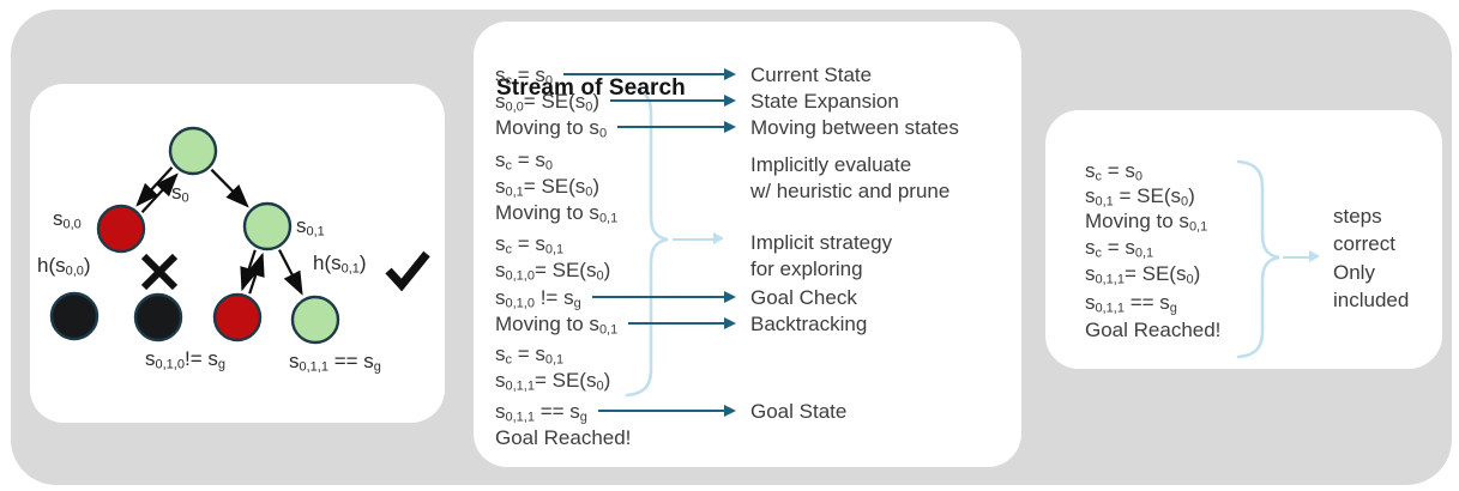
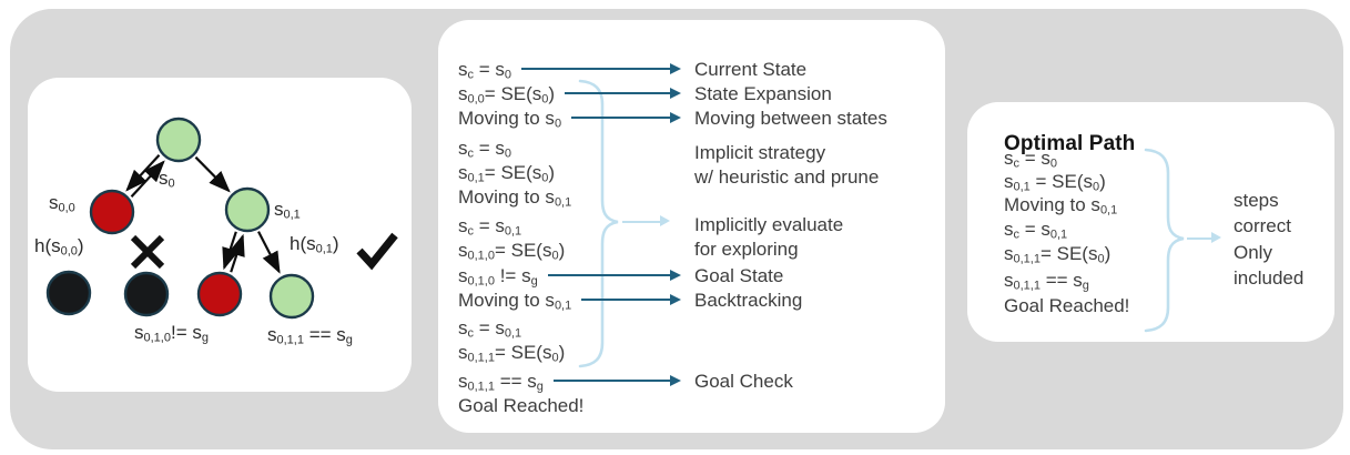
  s0
  s0,0
  s0,1
  h(s0,0)
  h(s0,1)
  s0,1,0!= sg
  s0,1,1 == sg
- Stream of Search
  sc = s0
  Current State
  s0,0= SE(s0)
  State Expansion
  Moving to s0
  Moving between states
  sc = s0
  s0,1= SE(s0)
  Moving to s0,1
  sc = s0,1
  s0,1,0= SE(s0)
  s0,1,0 != sg
- Goal Check
+ Goal State
  Moving to s0,1
  Backtracking
  sc = s0,1
  s0,1,1= SE(s0)
  s0,1,1 == sg
- Goal State
+ Goal Check
  Goal Reached!
- Implicitly evaluate
+ Implicit strategy
  w/ heuristic and prune
- Implicit strategy
+ Implicitly evaluate
  for exploring
+ Optimal Path
  sc = s0
  s0,1 = SE(s0)
  Moving to s0,1
  sc = s0,1
  s0,1,1= SE(s0)
  s0,1,1 == sg
  Goal Reached!
  steps
  correct
  Only
  included
